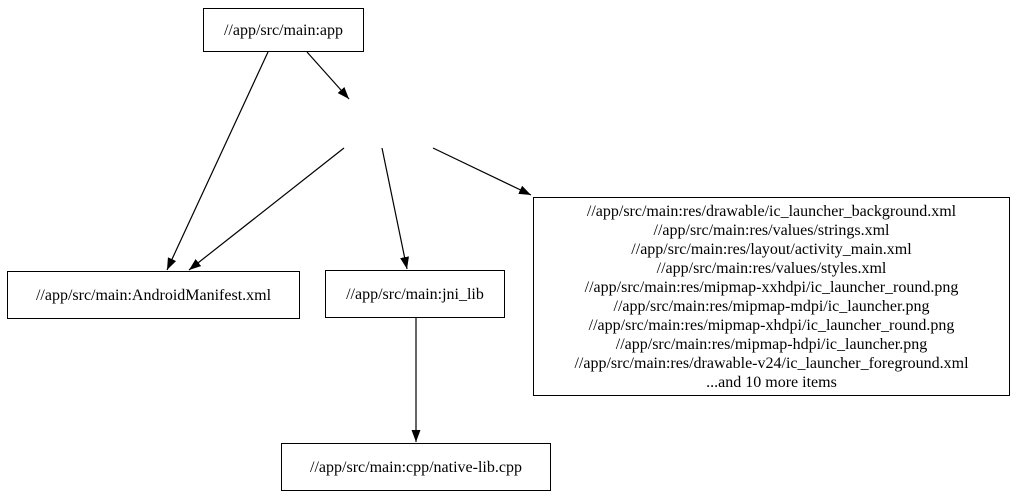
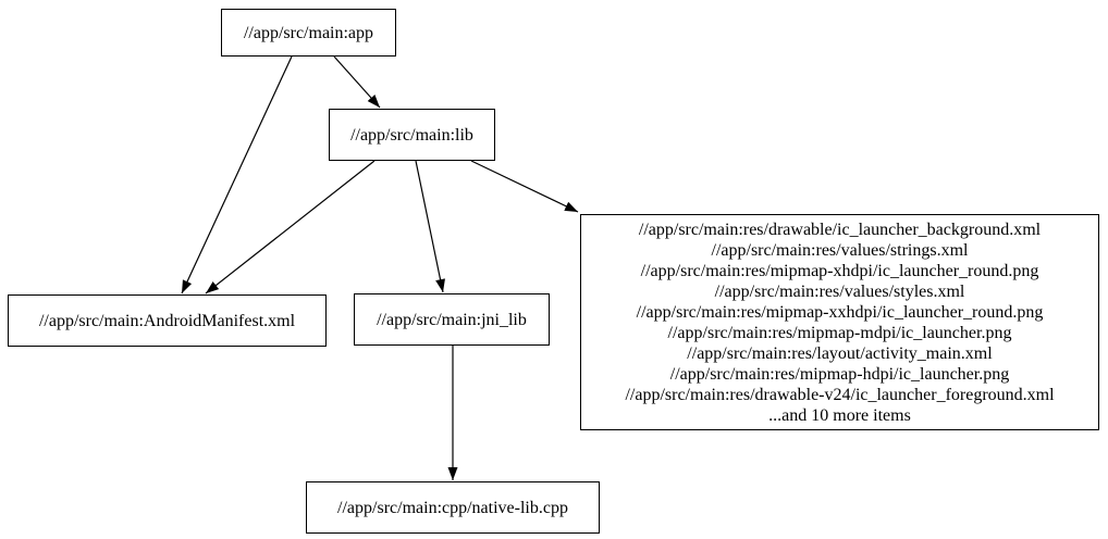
  //app/src/main:app
+ //app/src/main:lib
  //app/src/main:AndroidManifest.xml
  //app/src/main:jni_lib
  //app/src/main:res/drawable/ic_launcher_background.xml
  //app/src/main:res/values/strings.xml
- //app/src/main:res/layout/activity_main.xml
+ //app/src/main:res/mipmap-xhdpi/ic_launcher_round.png
  //app/src/main:res/values/styles.xml
  //app/src/main:res/mipmap-xxhdpi/ic_launcher_round.png
  //app/src/main:res/mipmap-mdpi/ic_launcher.png
- //app/src/main:res/mipmap-xhdpi/ic_launcher_round.png
+ //app/src/main:res/layout/activity_main.xml
  //app/src/main:res/mipmap-hdpi/ic_launcher.png
  //app/src/main:res/drawable-v24/ic_launcher_foreground.xml
  ...and 10 more items
  //app/src/main:cpp/native-lib.cpp
